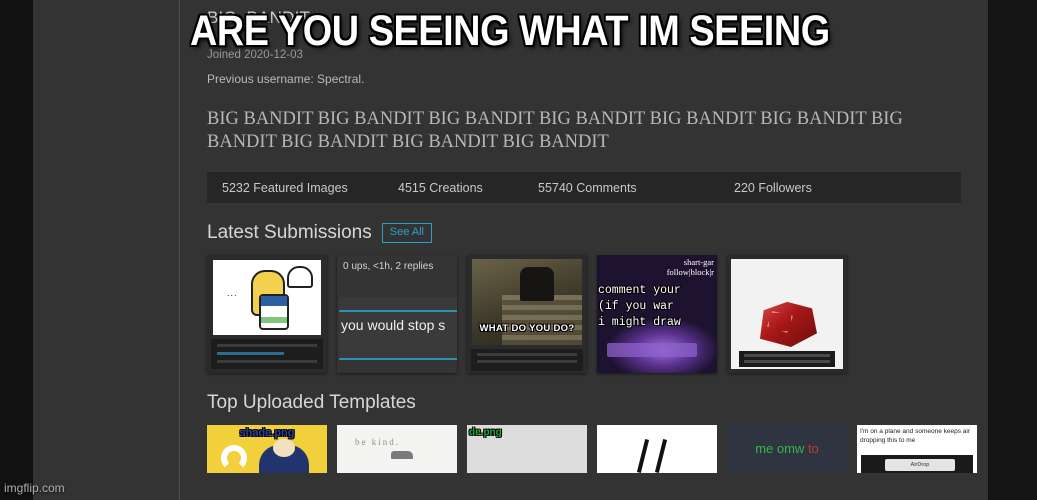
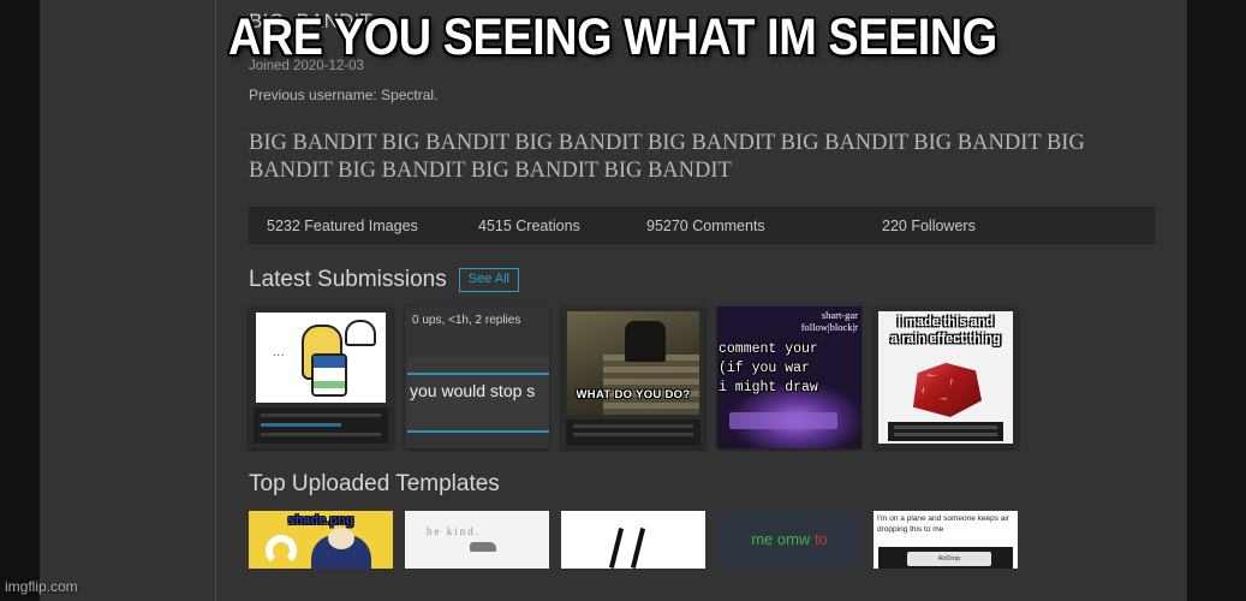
  BIG_BANDIT
  Joined 2020-12-03
  Previous username: Spectral.
  BIG BANDIT BIG BANDIT BIG BANDIT BIG BANDIT BIG BANDIT BIG BANDIT BIG BANDIT BIG BANDIT BIG BANDIT BIG BANDIT
  5232 Featured Images
  4515 Creations
- 55740 Comments
+ 95270 Comments
  220 Followers
  Latest Submissions
  See All
  ...
  0 ups, <1h, 2 replies
  you would stop s
  WHAT DO YOU DO?
  shart-gar
  follow|block|r
  comment your
  (if you war
  i might draw
+ i made this and
+ a rain effect thing
  Top Uploaded Templates
  shade.png
  be kind.
- de.png
  me omw to
  ARE YOU SEEING WHAT IM SEEING
  imgflip.com
